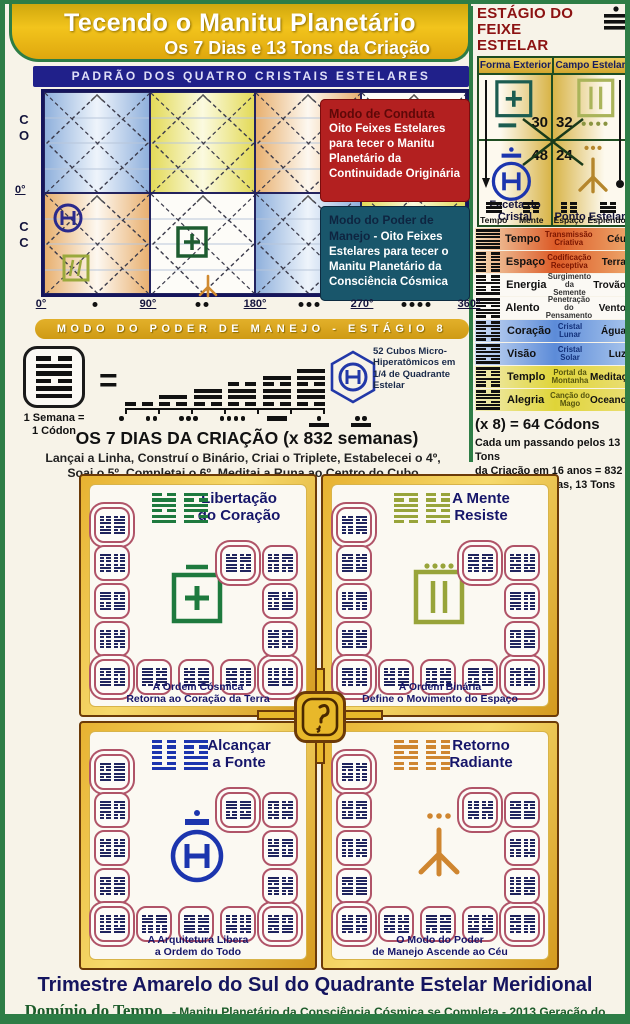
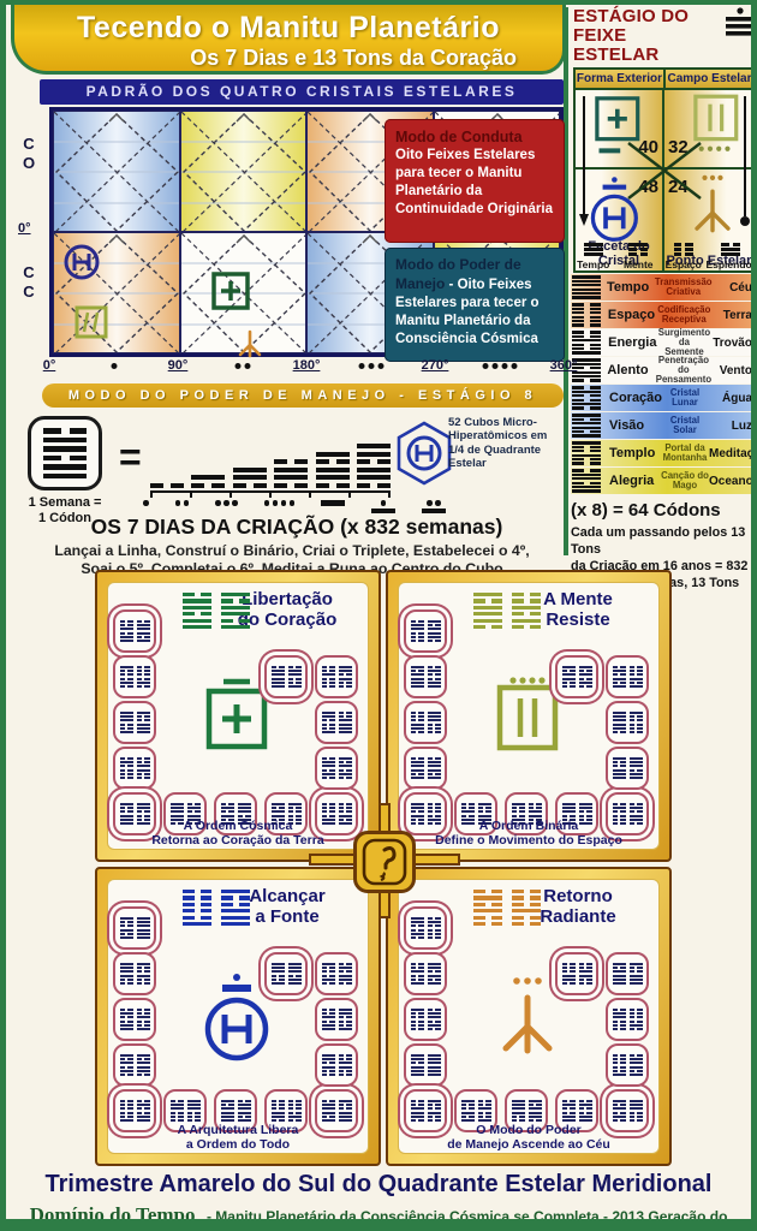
  Tecendo o Manitu Planetário
- Os 7 Dias e 13 Tons da Criação
+ Os 7 Dias e 13 Tons da Coração
  ESTÁGIO DO
  FEIXE ESTELAR
  Forma Exterior
  Campo Estelar
- 30
+ 40
  32
  Faceta do Cristal
  24
  Ponto Estelar
  Tempo
  Mente
  Espaço
  Esplendo
  Tempo
  Transmissão Criativa
  Céu
  Espaço
  Codificação Receptiva
  Terra
  Energia
  Surgimento da Semente
  Trovão
  Alento
  Penetração do Pensamento
  Vento
  Coração
  Cristal Lunar
  Água
  Visão
  Cristal Solar
  Luz
  Templo
  Portal da Montanha
  Meditaç
  Alegria
  Canção do Mago
  Oceano
  (x 8) = 64 Códons
  Cada um passando pelos 13 Tons
  da Criação em 16 anos = 832
  PADRÃO DOS QUATRO CRISTAIS ESTELARES
  C O
  0°
  C C
  Modo de Conduta
  Oito Feixes Estelares para tecer o Manitu Planetário da Continuidade Originária
  Modo do Poder de Manejo - Oito Feixes Estelares para tecer o Manitu Planetário da Consciência Cósmica
  0°
  90°
  180°
  270°
  360°
  MODO DO PODER DE MANEJO - ESTÁGIO 8
  1 Semana =
  1 Códon
  =
  52 Cubos Micro-Hiperatômicos em 1/4 de Quadrante Estelar
  OS 7 DIAS DA CRIAÇÃO (x 832 semanas)
  Lançai a Linha, Construí o Binário, Criai o Triplete, Estabelecei o 4º,
  Soai o 5º, Completai o 6º, Meditai a Runa ao Centro do Cubo
  ibertação
  o Coração
  A Ordem Cósmica
  Retorna ao Coração da Terra
  A Mente
  Resiste
  A Ordem Binária
  Define o Movimento do Espaço
  Alcançar
  a Fonte
  A Arquitetura Libera
  a Ordem do Todo
  Retorno
  Radiante
  O Modo do Poder
  de Manejo Ascende ao Céu
  Trimestre Amarelo do Sul do Quadrante Estelar Meridional
  Domínio do Tempo - Manitu Planetário da Consciência Cósmica se Completa - 2013 Geração do
